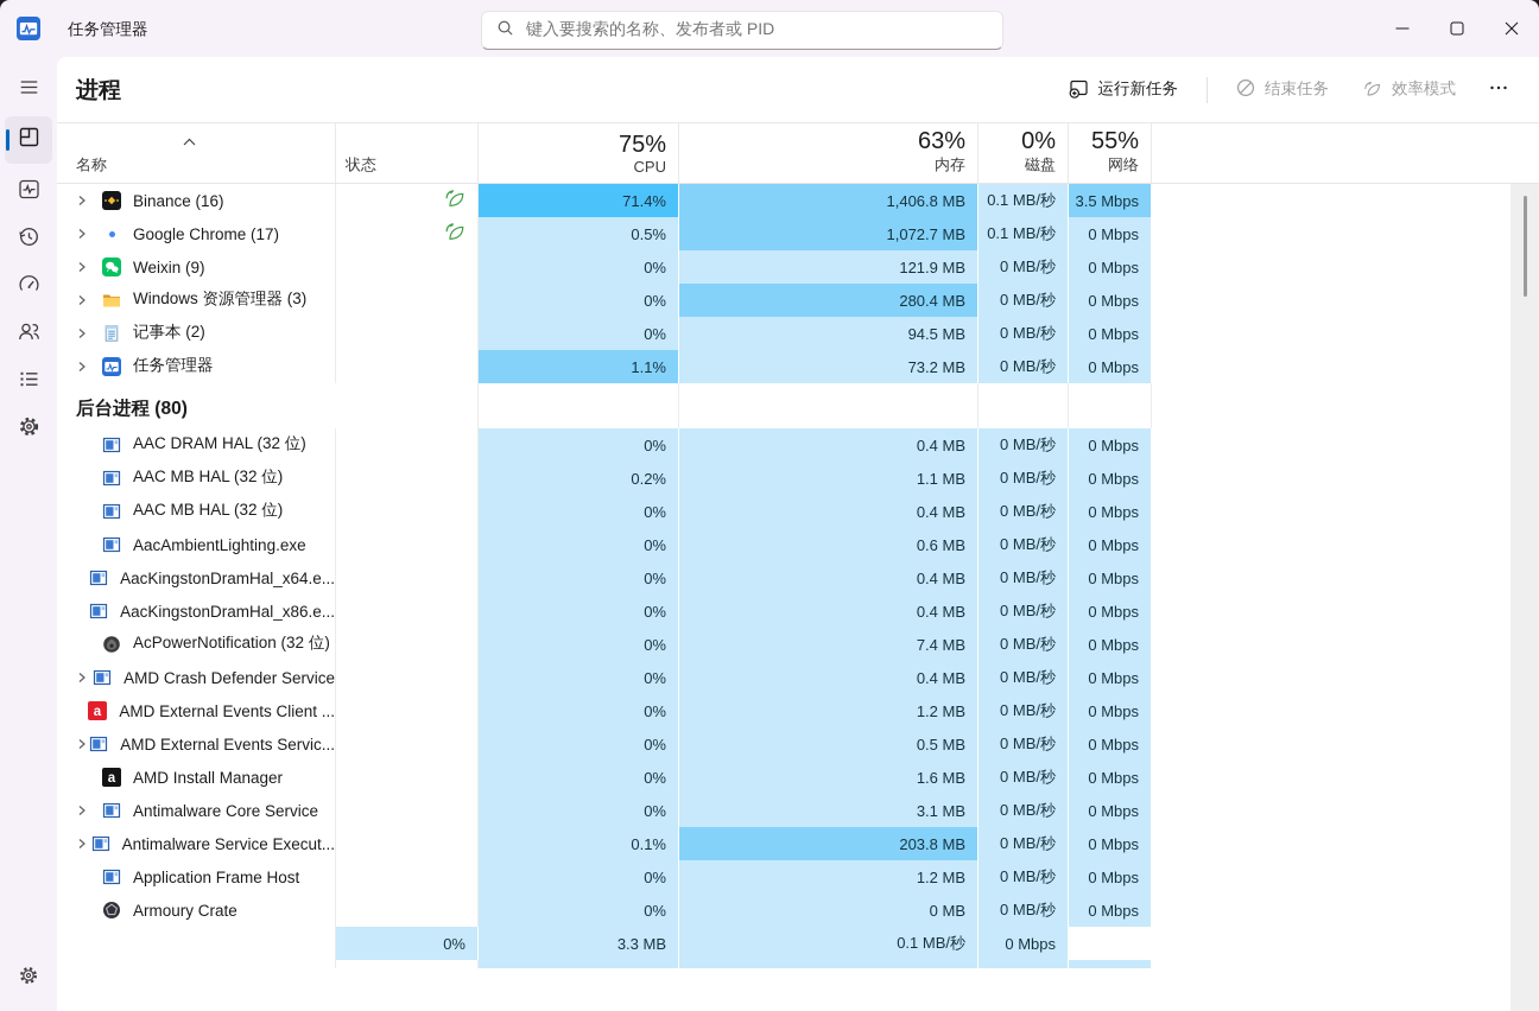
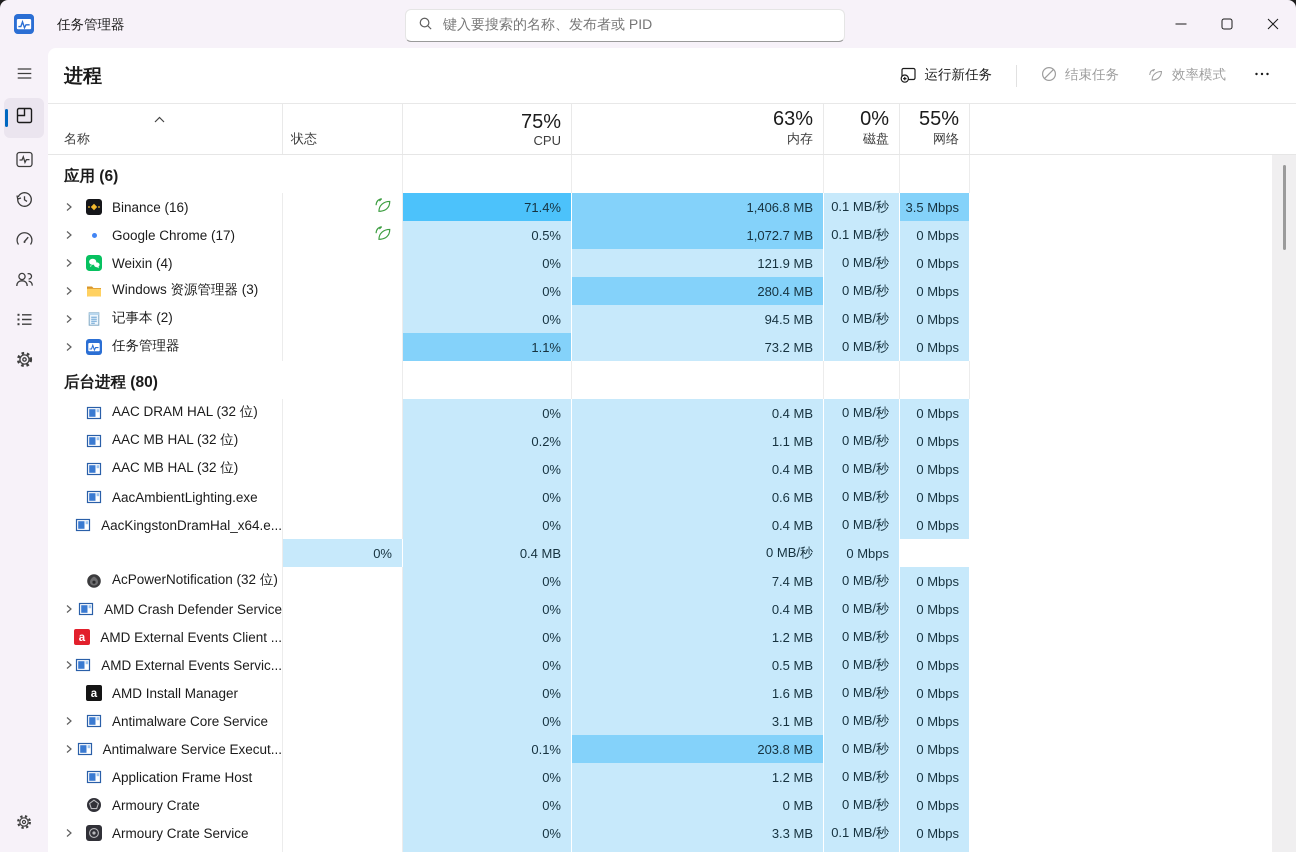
  任务管理器
  键入要搜索的名称、发布者或 PID
  进程
  运行新任务
  结束任务
  效率模式
  名称
  状态
  75%
  CPU
  63%
  内存
  0%
  磁盘
  55%
  网络
+ 应用 (6)
  Binance (16)
  71.4%
  1,406.8 MB
  0.1 MB/秒
  3.5 Mbps
  Google Chrome (17)
  0.5%
  1,072.7 MB
  0.1 MB/秒
  0 Mbps
- Weixin (9)
+ Weixin (4)
  0%
  121.9 MB
  0 MB/秒
  0 Mbps
  Windows 资源管理器 (3)
  0%
  280.4 MB
  0 MB/秒
  0 Mbps
  记事本 (2)
  0%
  94.5 MB
  0 MB/秒
  0 Mbps
  任务管理器
  1.1%
  73.2 MB
  0 MB/秒
  0 Mbps
  后台进程 (80)
  AAC DRAM HAL (32 位)
  0%
  0.4 MB
  0 MB/秒
  0 Mbps
  AAC MB HAL (32 位)
  0.2%
  1.1 MB
  0 MB/秒
  0 Mbps
  AAC MB HAL (32 位)
  0%
  0.4 MB
  0 MB/秒
  0 Mbps
  AacAmbientLighting.exe
  0%
  0.6 MB
  0 MB/秒
  0 Mbps
  AacKingstonDramHal_x64.e...
  0%
  0.4 MB
  0 MB/秒
  0 Mbps
- AacKingstonDramHal_x86.e...
  0%
  0.4 MB
  0 MB/秒
  0 Mbps
  AcPowerNotification (32 位)
  0%
  7.4 MB
  0 MB/秒
  0 Mbps
  AMD Crash Defender Service
  0%
  0.4 MB
  0 MB/秒
  0 Mbps
  a
  AMD External Events Client ...
  0%
  1.2 MB
  0 MB/秒
  0 Mbps
  AMD External Events Servic...
  0%
  0.5 MB
  0 MB/秒
  0 Mbps
  a
  AMD Install Manager
  0%
  1.6 MB
  0 MB/秒
  0 Mbps
  Antimalware Core Service
  0%
  3.1 MB
  0 MB/秒
  0 Mbps
  Antimalware Service Execut...
  0.1%
  203.8 MB
  0 MB/秒
  0 Mbps
  Application Frame Host
  0%
  1.2 MB
  0 MB/秒
  0 Mbps
  Armoury Crate
  0%
  0 MB
  0 MB/秒
  0 Mbps
+ Armoury Crate Service
  0%
  3.3 MB
  0.1 MB/秒
  0 Mbps
